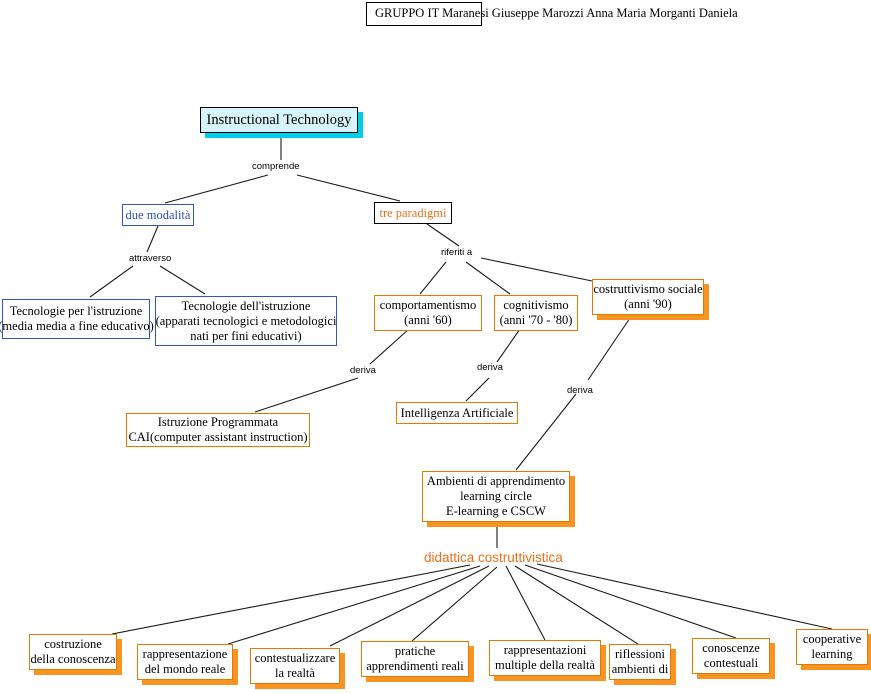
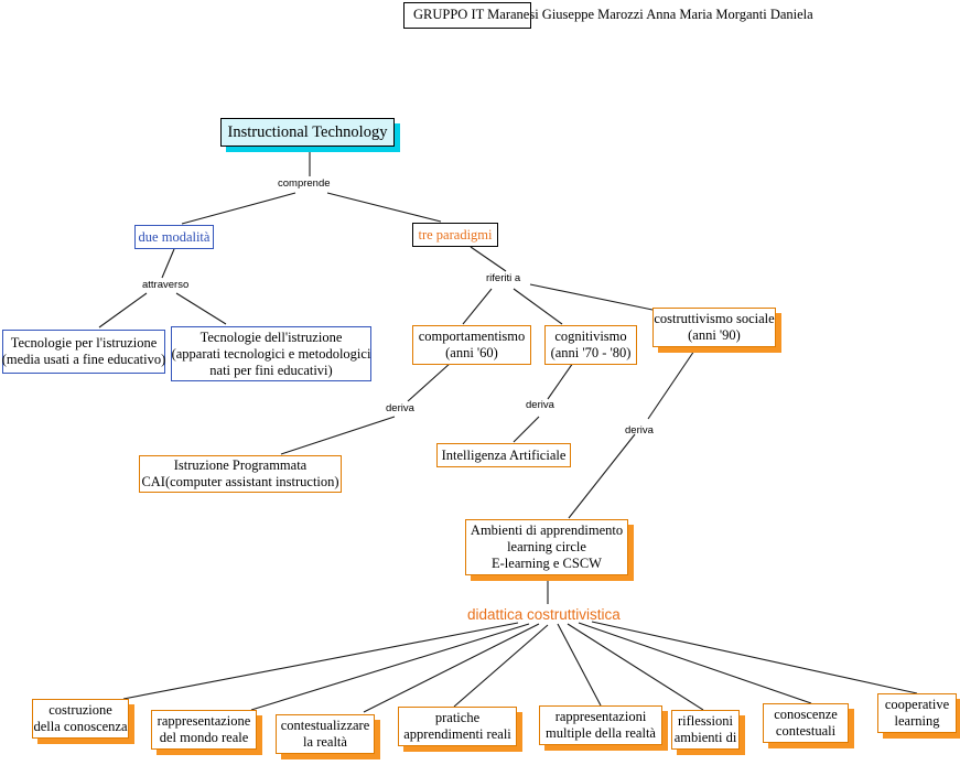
  GRUPPO IT Maranesi Giuseppe Marozzi Anna Maria Morganti Daniela
  Instructional Technology
  comprende
  attraverso
  riferiti a
  deriva
  deriva
  deriva
  didattica costruttivistica
  due modalità
  tre paradigmi
  Tecnologie per l'istruzione
- (media media a fine educativo)
+ (media usati a fine educativo)
  Tecnologie dell'istruzione
  (apparati tecnologici e metodologici
  nati per fini educativi)
  comportamentismo
  (anni '60)
  cognitivismo
  (anni '70 - '80)
  costruttivismo sociale
  (anni '90)
  Istruzione Programmata
  CAI(computer assistant instruction)
  Intelligenza Artificiale
  Ambienti di apprendimento
  learning circle
  E-learning e CSCW
  costruzione
  della conoscenza
  rappresentazione
  del mondo reale
  contestualizzare
  la realtà
  pratiche
  apprendimenti reali
  rappresentazioni
  multiple della realtà
  riflessioni
  ambienti di
  conoscenze
  contestuali
  cooperative
  learning
